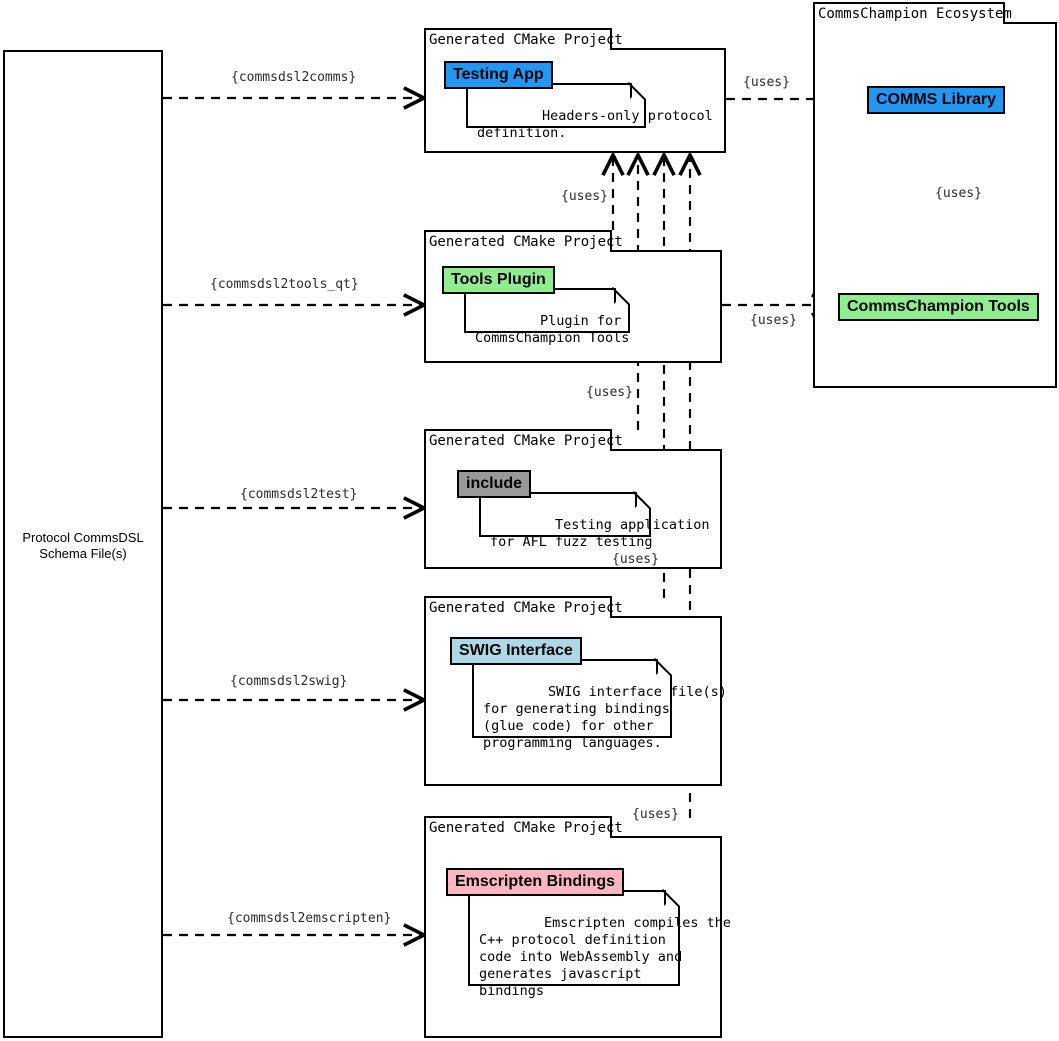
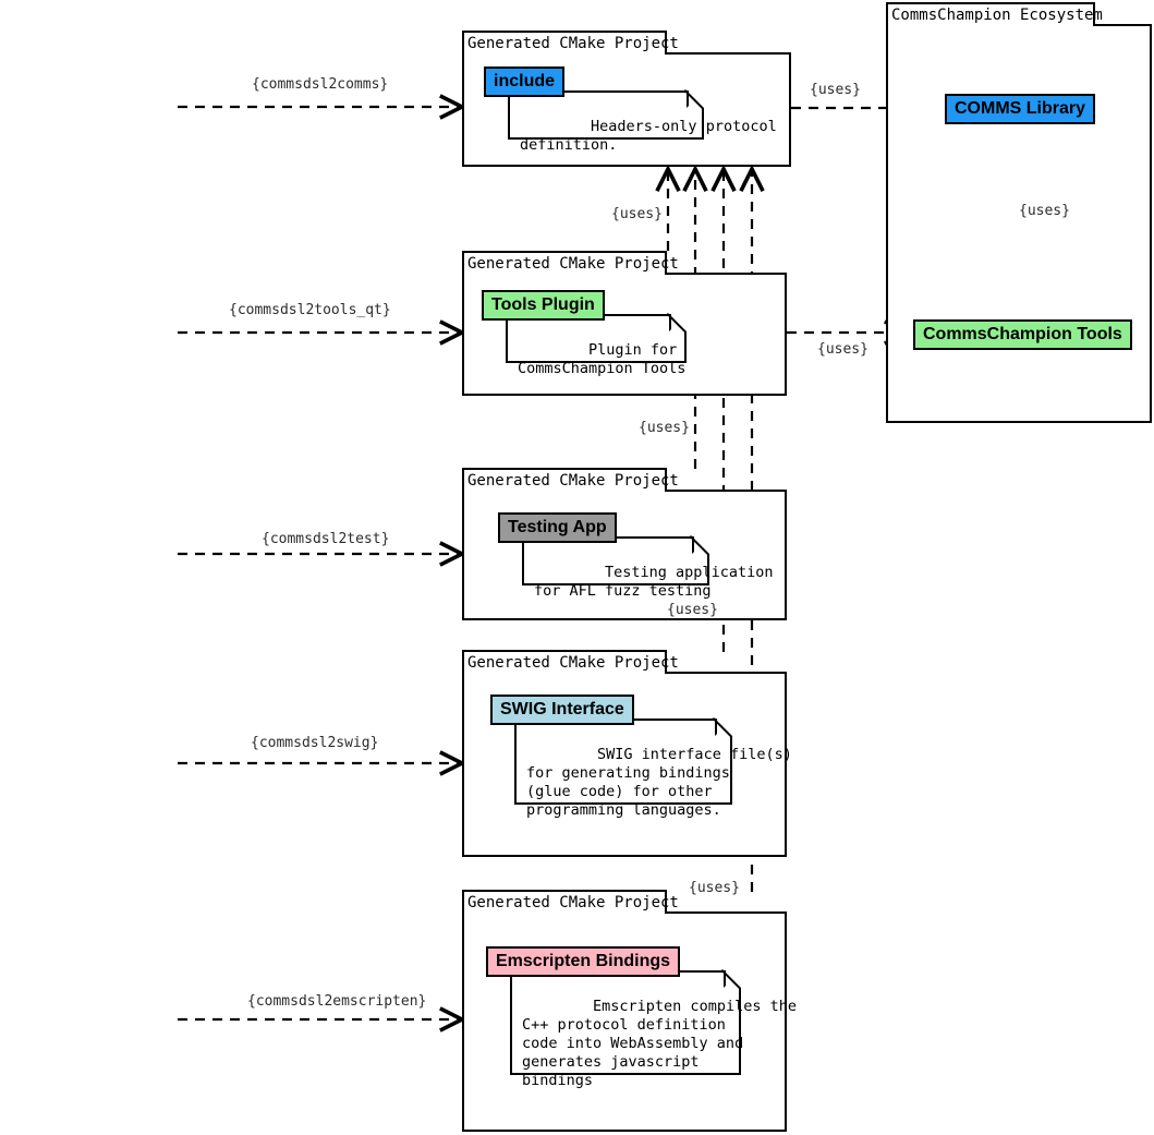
- Protocol CommsDSL
- Schema File(s)
  CommsChampion Ecosystem
  COMMS Library
  CommsChampion Tools
  {uses}
  Generated CMake Project
- Testing App
+ include
  Headers-only protocol
  definition.
  {commsdsl2comms}
  {uses}
  Generated CMake Project
  Tools Plugin
  Plugin for
  CommsChampion Tools
  {commsdsl2tools_qt}
  {uses}
  {uses}
  Generated CMake Project
- include
+ Testing App
  Testing application
  for AFL fuzz testing
  {commsdsl2test}
  {uses}
  Generated CMake Project
  SWIG Interface
  SWIG interface file(s)
  for generating bindings
  (glue code) for other
  programming languages.
  {commsdsl2swig}
  {uses}
  Generated CMake Project
  Emscripten Bindings
  Emscripten compiles the
  C++ protocol definition
  code into WebAssembly and
  generates javascript
  bindings
  {commsdsl2emscripten}
  {uses}
